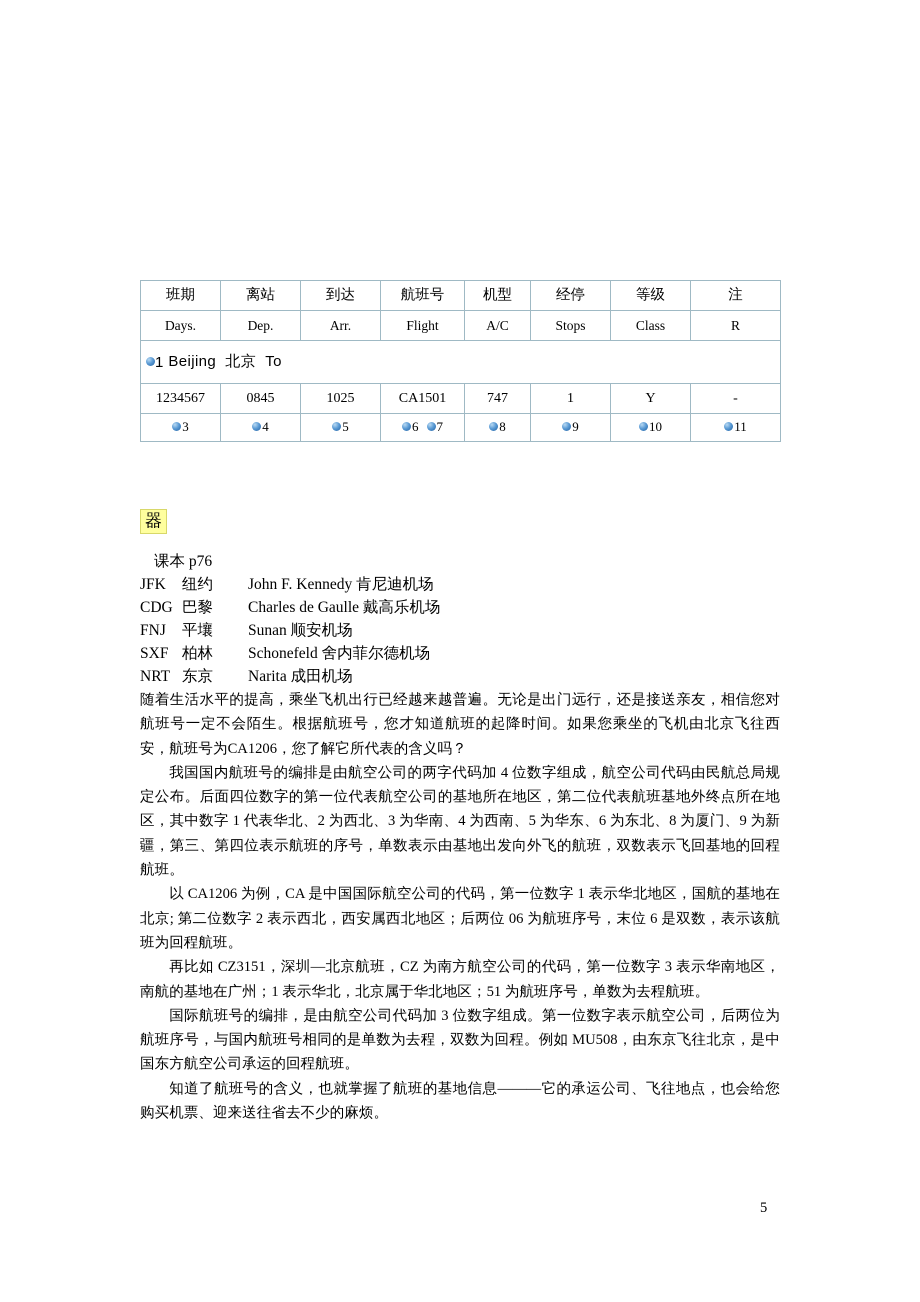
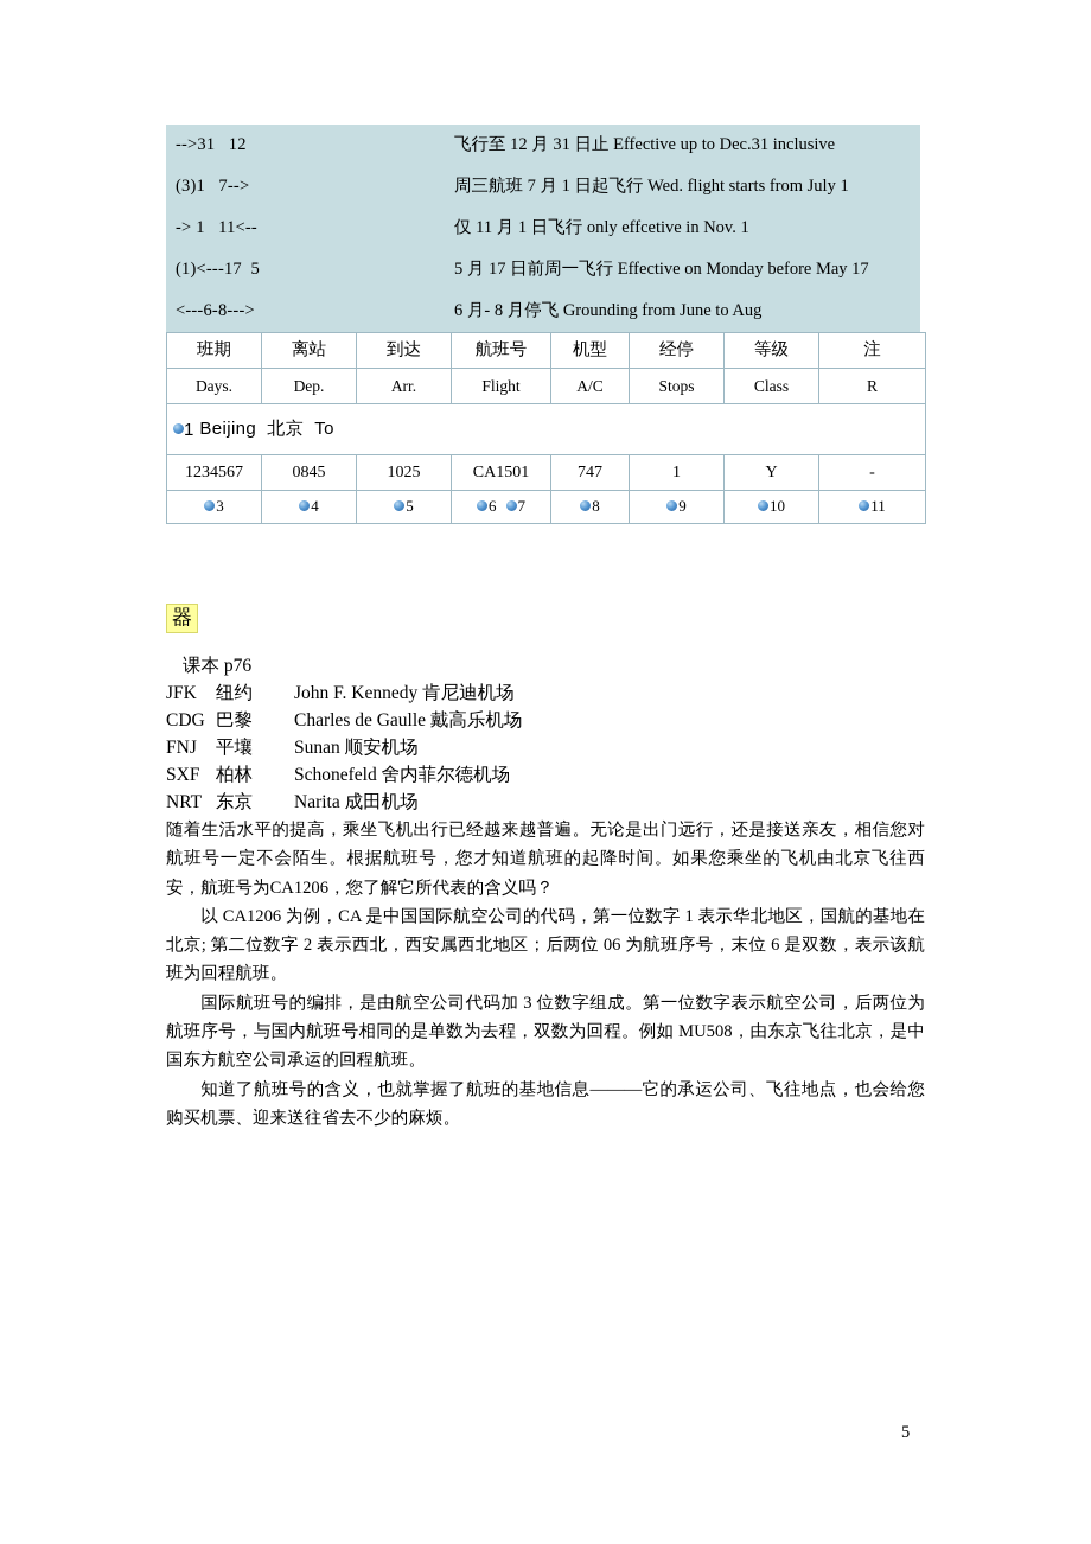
+ -->31 12
+ 飞行至 12 月 31 日止 Effective up to Dec.31 inclusive
+ (3)1 7-->
+ 周三航班 7 月 1 日起飞行 Wed. flight starts from July 1
+ -> 1 11<--
+ 仅 11 月 1 日飞行 only effcetive in Nov. 1
+ (1)<---17 5
+ 5 月 17 日前周一飞行 Effective on Monday before May 17
+ <---6-8--->
+ 6 月- 8 月停飞 Grounding from June to Aug
  班期	离站	到达	航班号	机型	经停	等级	注
  Days.	Dep.	Arr.	Flight	A/C	Stops	Class	R
  1 Beijing 北京 To
  1234567	0845	1025	CA1501	747	1	Y	-
  3	4	5	6 7	8	9	10	11
  器
  课本 p76
  JFK 纽约 John F. Kennedy 肯尼迪机场
  CDG 巴黎 Charles de Gaulle 戴高乐机场
  FNJ 平壤 Sunan 顺安机场
  SXF 柏林 Schonefeld 舍内菲尔德机场
  NRT 东京 Narita 成田机场
  随着生活水平的提高，乘坐飞机出行已经越来越普遍。无论是出门远行，还是接送亲友，相信您对航班号一定不会陌生。根据航班号，您才知道航班的起降时间。如果您乘坐的飞机由北京飞往西安，航班号为CA1206，您了解它所代表的含义吗？
- 我国国内航班号的编排是由航空公司的两字代码加 4 位数字组成，航空公司代码由民航总局规定公布。后面四位数字的第一位代表航空公司的基地所在地区，第二位代表航班基地外终点所在地区，其中数字 1 代表华北、2 为西北、3 为华南、4 为西南、5 为华东、6 为东北、8 为厦门、9 为新疆，第三、第四位表示航班的序号，单数表示由基地出发向外飞的航班，双数表示飞回基地的回程航班。
  以 CA1206 为例，CA 是中国国际航空公司的代码，第一位数字 1 表示华北地区，国航的基地在北京; 第二位数字 2 表示西北，西安属西北地区；后两位 06 为航班序号，末位 6 是双数，表示该航班为回程航班。
- 再比如 CZ3151，深圳—北京航班，CZ 为南方航空公司的代码，第一位数字 3 表示华南地区，南航的基地在广州；1 表示华北，北京属于华北地区；51 为航班序号，单数为去程航班。
  国际航班号的编排，是由航空公司代码加 3 位数字组成。第一位数字表示航空公司，后两位为航班序号，与国内航班号相同的是单数为去程，双数为回程。例如 MU508，由东京飞往北京，是中国东方航空公司承运的回程航班。
  知道了航班号的含义，也就掌握了航班的基地信息———它的承运公司、飞往地点，也会给您购买机票、迎来送往省去不少的麻烦。
  5
